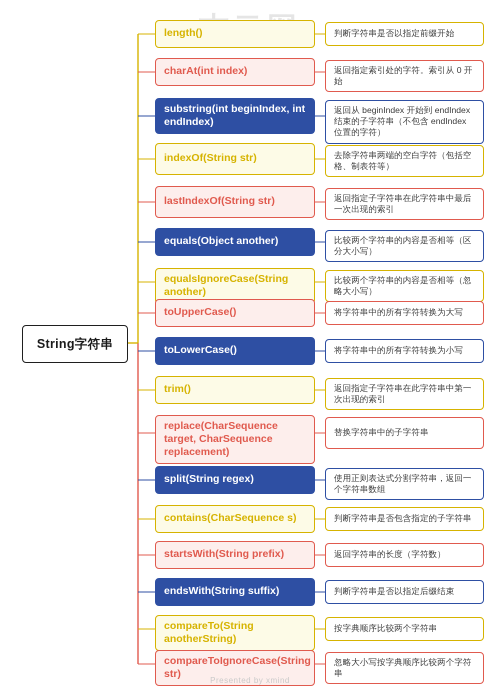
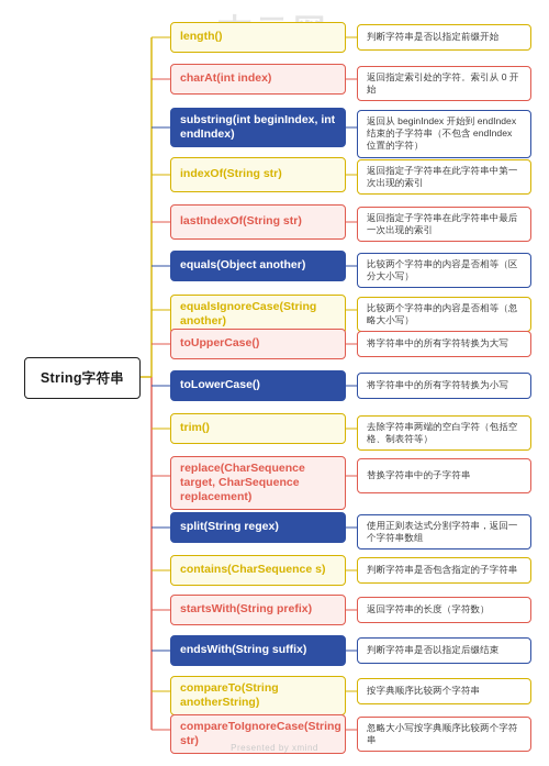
  String字符串
  length()
  判断字符串是否以指定前缀开始
  charAt(int index)
  返回指定索引处的字符。索引从 0 开始
  substring(int beginIndex, int endIndex)
  返回从 beginIndex 开始到 endIndex 结束的子字符串（不包含 endIndex 位置的字符）
  indexOf(String str)
- 去除字符串两端的空白字符（包括空格、制表符等）
+ 返回指定子字符串在此字符串中第一次出现的索引
  lastIndexOf(String str)
  返回指定子字符串在此字符串中最后一次出现的索引
  equals(Object another)
  比较两个字符串的内容是否相等（区分大小写）
  equalsIgnoreCase(String another)
  比较两个字符串的内容是否相等（忽略大小写）
  toUpperCase()
  将字符串中的所有字符转换为大写
  toLowerCase()
  将字符串中的所有字符转换为小写
  trim()
- 返回指定子字符串在此字符串中第一次出现的索引
+ 去除字符串两端的空白字符（包括空格、制表符等）
  replace(CharSequence target, CharSequence replacement)
  替换字符串中的子字符串
  split(String regex)
  使用正则表达式分割字符串，返回一个字符串数组
  contains(CharSequence s)
  判断字符串是否包含指定的子字符串
  startsWith(String prefix)
  返回字符串的长度（字符数）
  endsWith(String suffix)
  判断字符串是否以指定后缀结束
  compareTo(String anotherString)
  按字典顺序比较两个字符串
  compareToIgnoreCase(String str)
  忽略大小写按字典顺序比较两个字符串
  Presented by xmind
